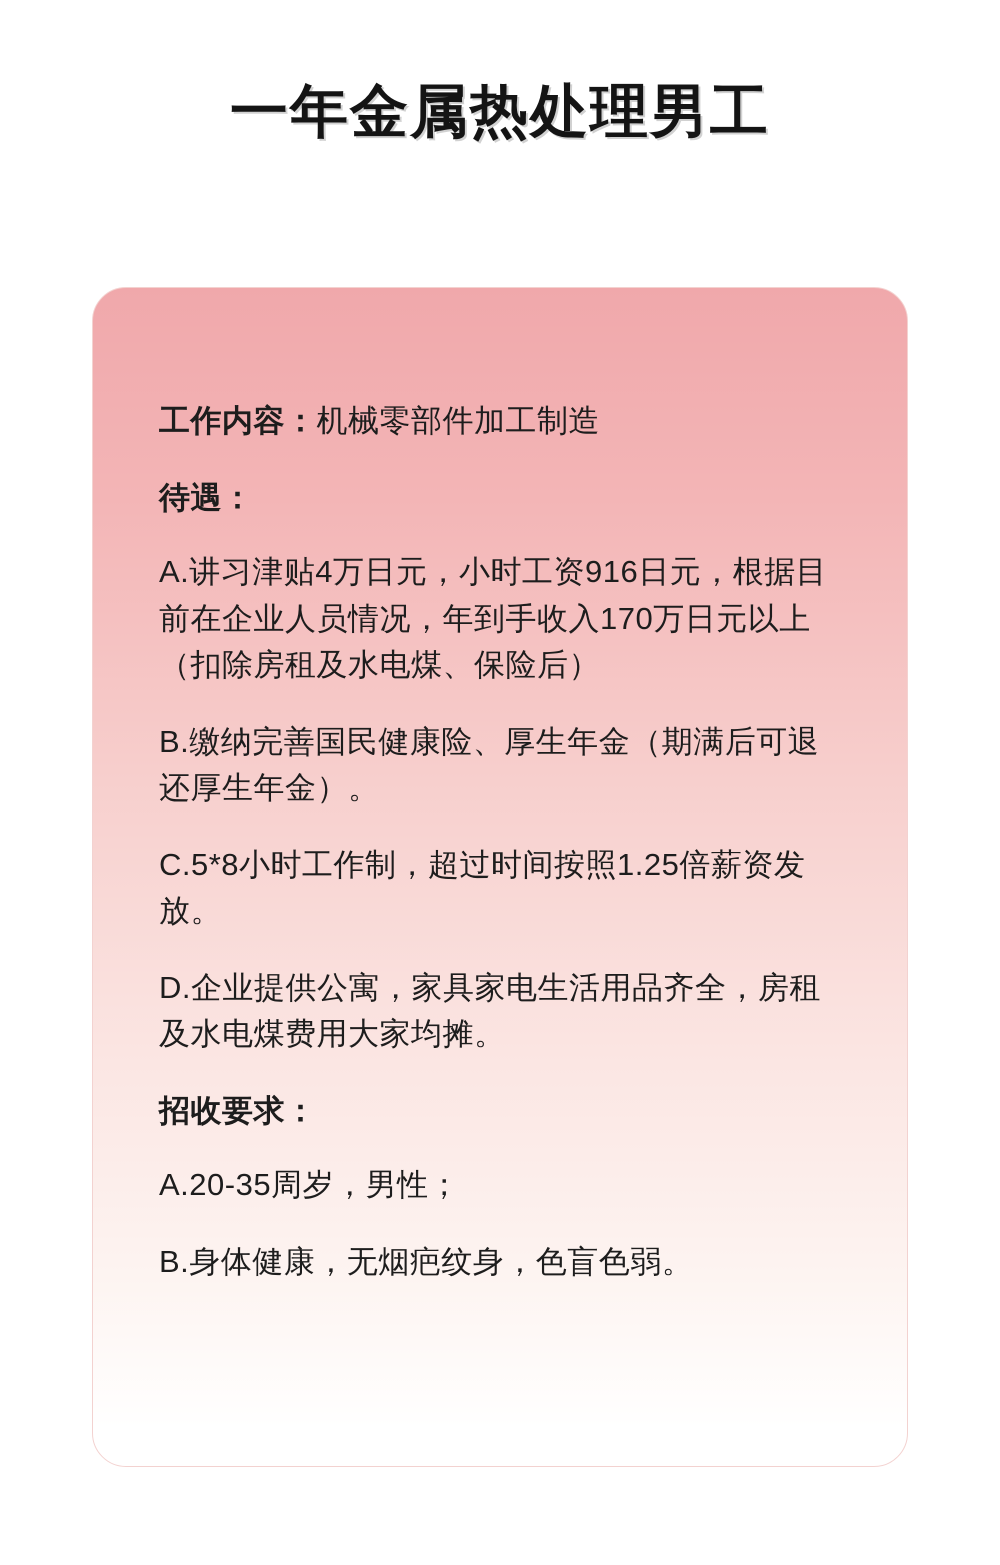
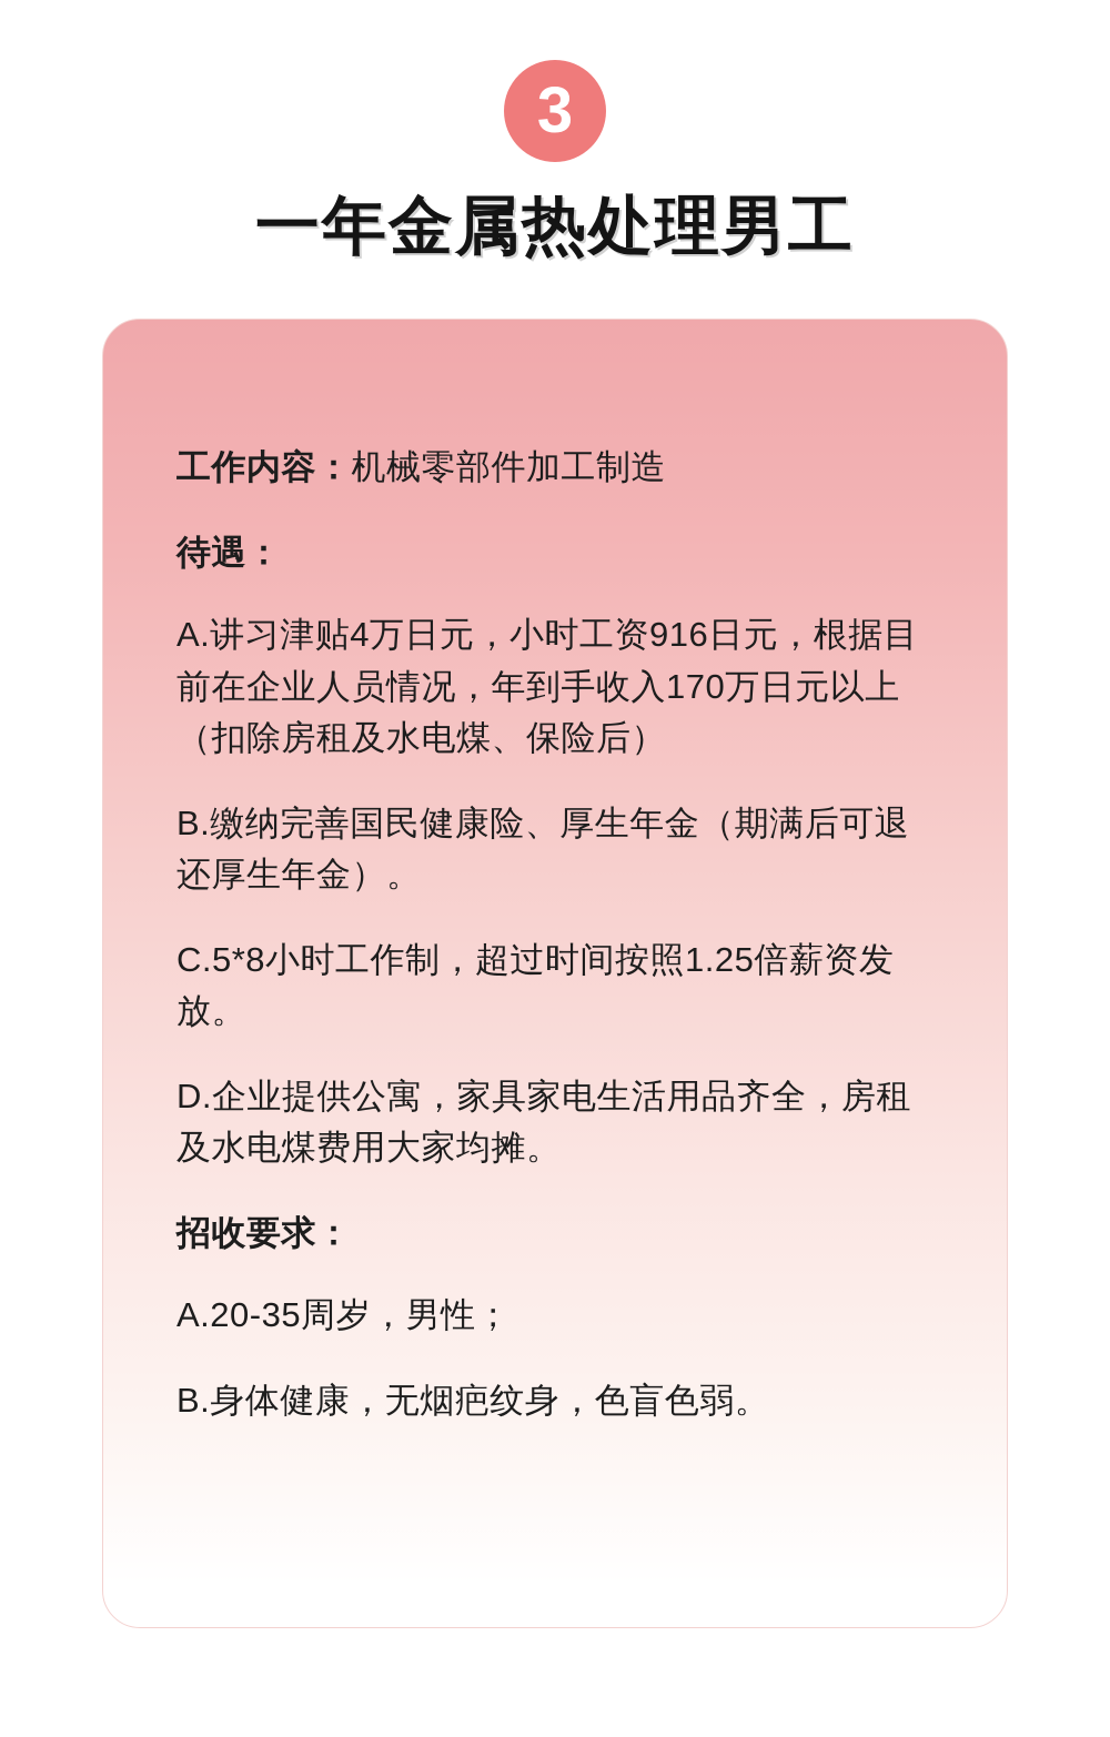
+ 3
  一年金属热处理男工
  工作内容：机械零部件加工制造
  待遇：
  A.讲习津贴4万日元，小时工资916日元，根据目前在企业人员情况，年到手收入170万日元以上（扣除房租及水电煤、保险后）
  B.缴纳完善国民健康险、厚生年金（期满后可退还厚生年金）。
  C.5*8小时工作制，超过时间按照1.25倍薪资发放。
  D.企业提供公寓，家具家电生活用品齐全，房租及水电煤费用大家均摊。
  招收要求：
  A.20-35周岁，男性；
  B.身体健康，无烟疤纹身，色盲色弱。
